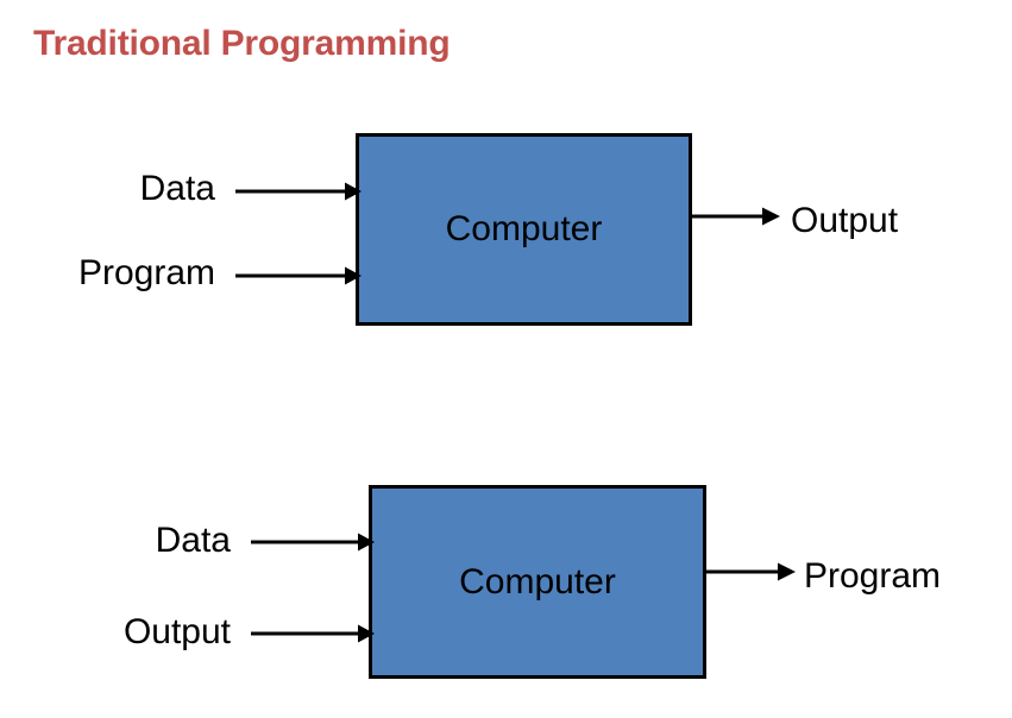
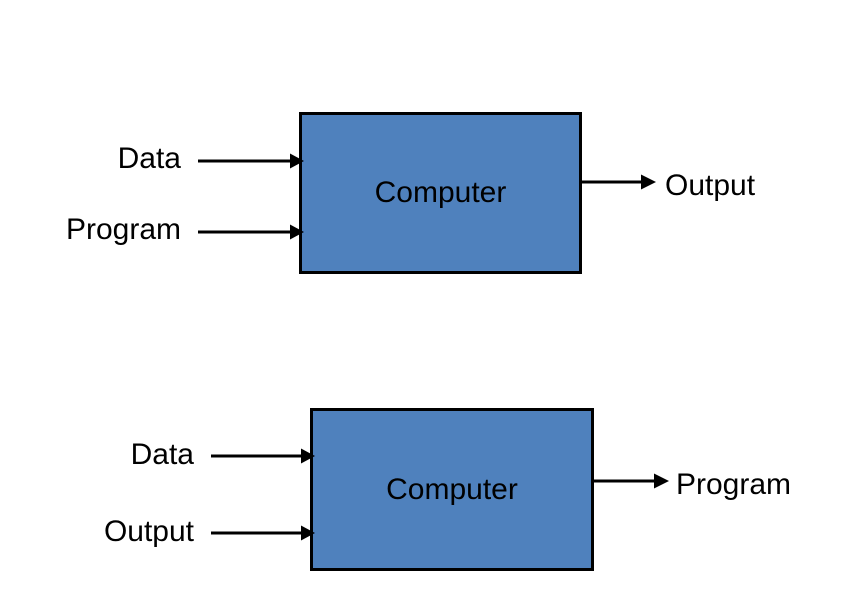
- Traditional Programming
  Computer
  Data
  Program
  Output
  Computer
  Data
  Output
  Program
